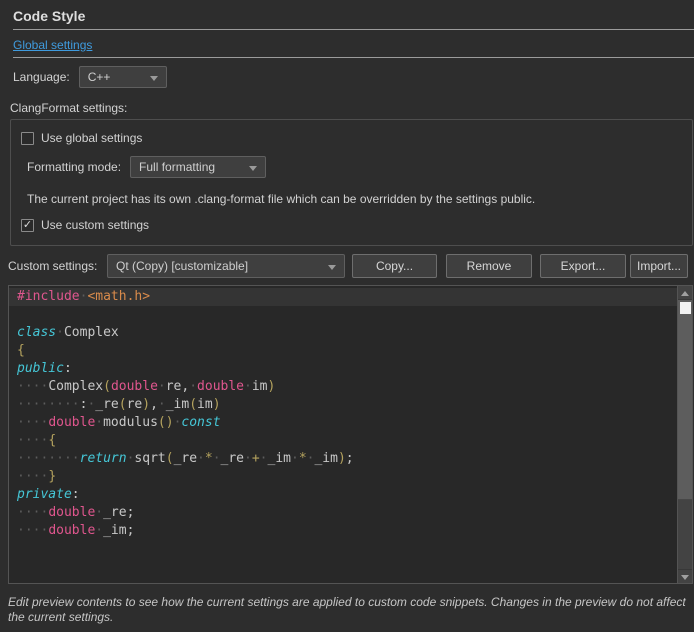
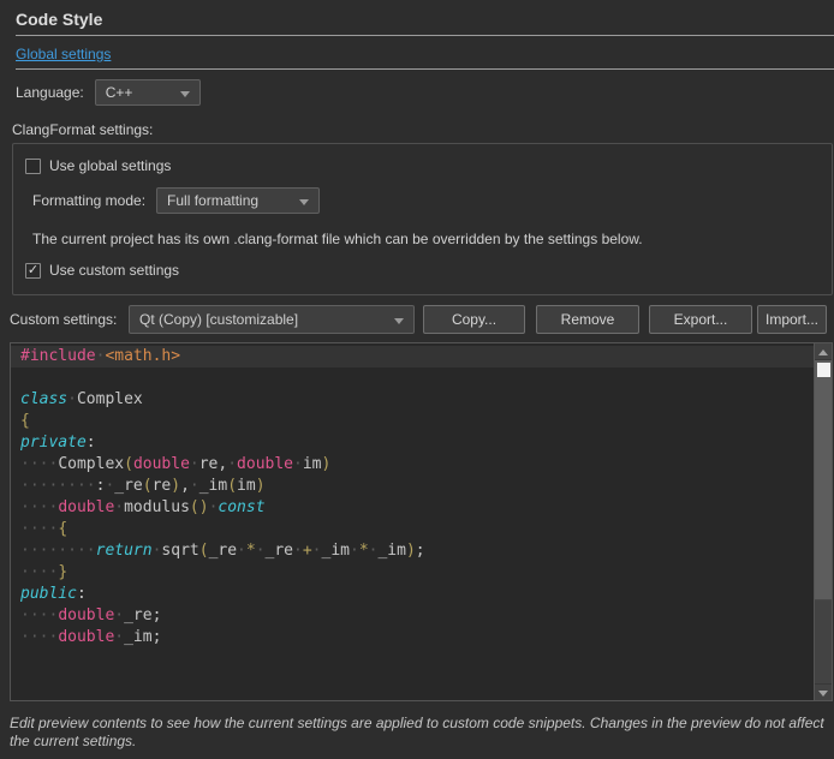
  Code Style
  Global settings
  Language:
  C++
  ClangFormat settings:
  Use global settings
  Formatting mode:
  Full formatting
- The current project has its own .clang-format file which can be overridden by the settings public.
+ The current project has its own .clang-format file which can be overridden by the settings below.
  ✓
  Use custom settings
  Custom settings:
  Qt (Copy) [customizable]
  Copy...
  Remove
  Export...
  Import...
  #include·<math.h>
  class·Complex
  {
- public:
+ private:
  ····Complex(double·re,·double·im)
  ········:·_re(re),·_im(im)
  ····double·modulus()·const
  ····{
  ········return·sqrt(_re·*·_re·+·_im·*·_im);
  ····}
- private:
+ public:
  ····double·_re;
  ····double·_im;
  Edit preview contents to see how the current settings are applied to custom code snippets. Changes in the preview do not affect the current settings.
